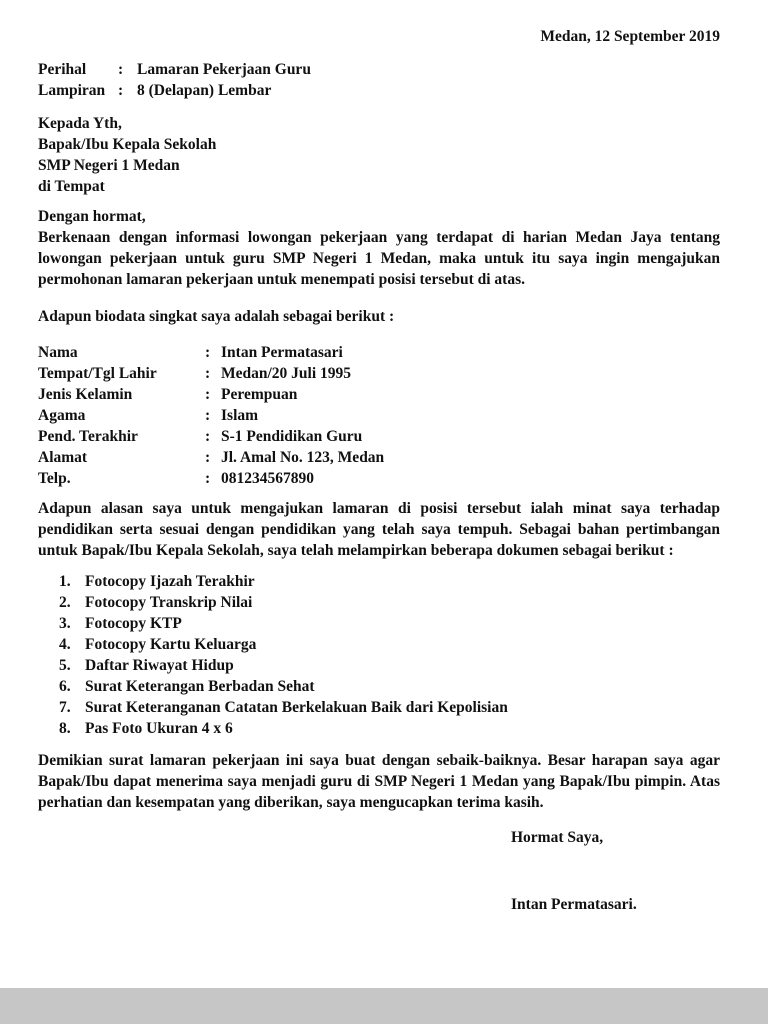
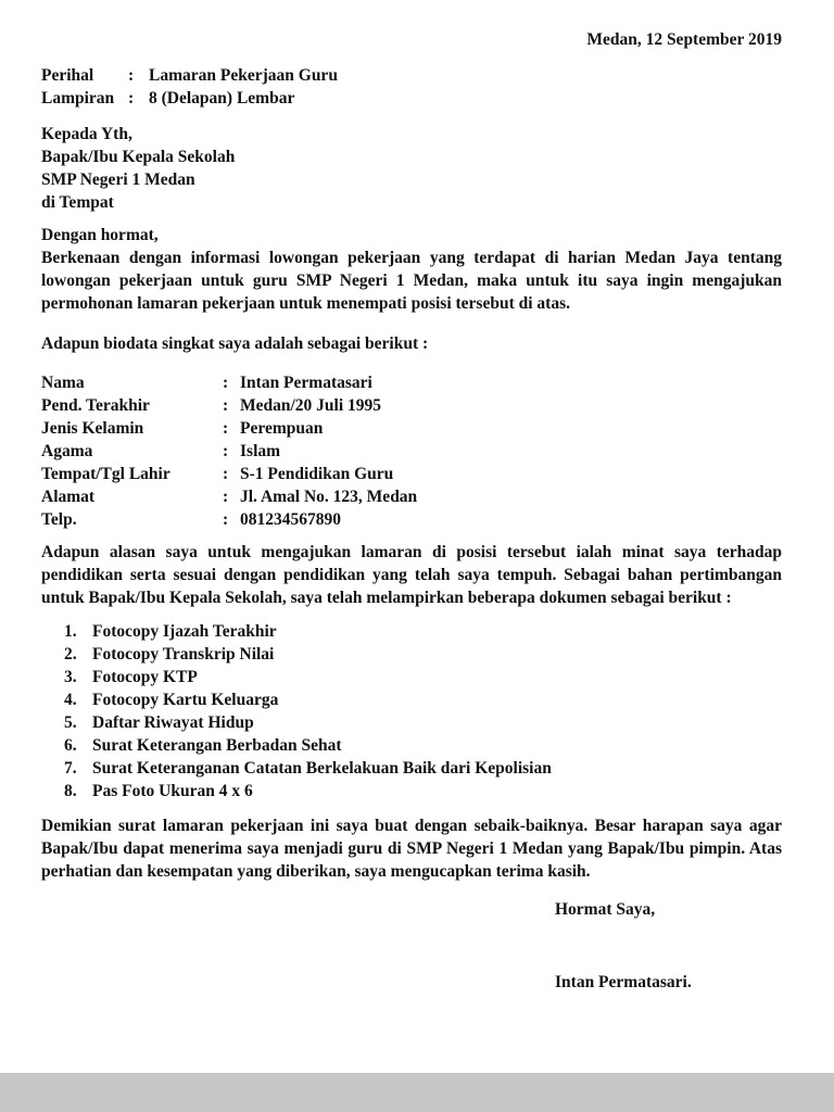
  Medan, 12 September 2019
  Perihal
  :
  Lamaran Pekerjaan Guru
  Lampiran
  :
  8 (Delapan) Lembar
  Kepada Yth,
  Bapak/Ibu Kepala Sekolah
  SMP Negeri 1 Medan
  di Tempat
  Dengan hormat,
  Berkenaan dengan informasi lowongan pekerjaan yang terdapat di harian Medan Jaya tentang lowongan pekerjaan untuk guru SMP Negeri 1 Medan, maka untuk itu saya ingin mengajukan permohonan lamaran pekerjaan untuk menempati posisi tersebut di atas.
  Adapun biodata singkat saya adalah sebagai berikut :
  Nama
  :
  Intan Permatasari
- Tempat/Tgl Lahir
+ Pend. Terakhir
  :
  Medan/20 Juli 1995
  Jenis Kelamin
  :
  Perempuan
  Agama
  :
  Islam
- Pend. Terakhir
+ Tempat/Tgl Lahir
  :
  S-1 Pendidikan Guru
  Alamat
  :
  Jl. Amal No. 123, Medan
  Telp.
  :
  081234567890
  Adapun alasan saya untuk mengajukan lamaran di posisi tersebut ialah minat saya terhadap pendidikan serta sesuai dengan pendidikan yang telah saya tempuh. Sebagai bahan pertimbangan untuk Bapak/Ibu Kepala Sekolah, saya telah melampirkan beberapa dokumen sebagai berikut :
  1.
  Fotocopy Ijazah Terakhir
  2.
  Fotocopy Transkrip Nilai
  3.
  Fotocopy KTP
  4.
  Fotocopy Kartu Keluarga
  5.
  Daftar Riwayat Hidup
  6.
  Surat Keterangan Berbadan Sehat
  7.
  Surat Keteranganan Catatan Berkelakuan Baik dari Kepolisian
  8.
  Pas Foto Ukuran 4 x 6
  Demikian surat lamaran pekerjaan ini saya buat dengan sebaik-baiknya. Besar harapan saya agar Bapak/Ibu dapat menerima saya menjadi guru di SMP Negeri 1 Medan yang Bapak/Ibu pimpin. Atas perhatian dan kesempatan yang diberikan, saya mengucapkan terima kasih.
  Hormat Saya,
  Intan Permatasari.
